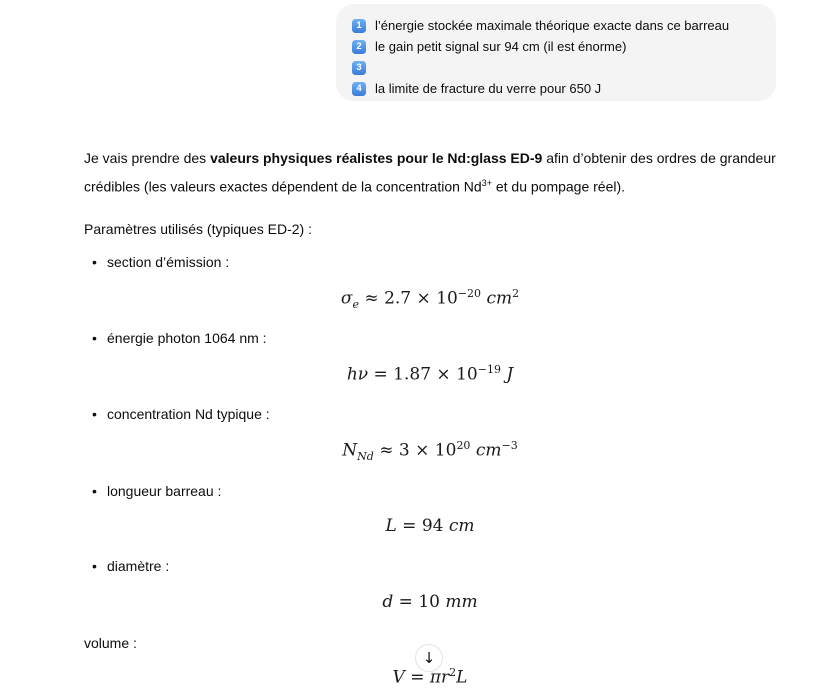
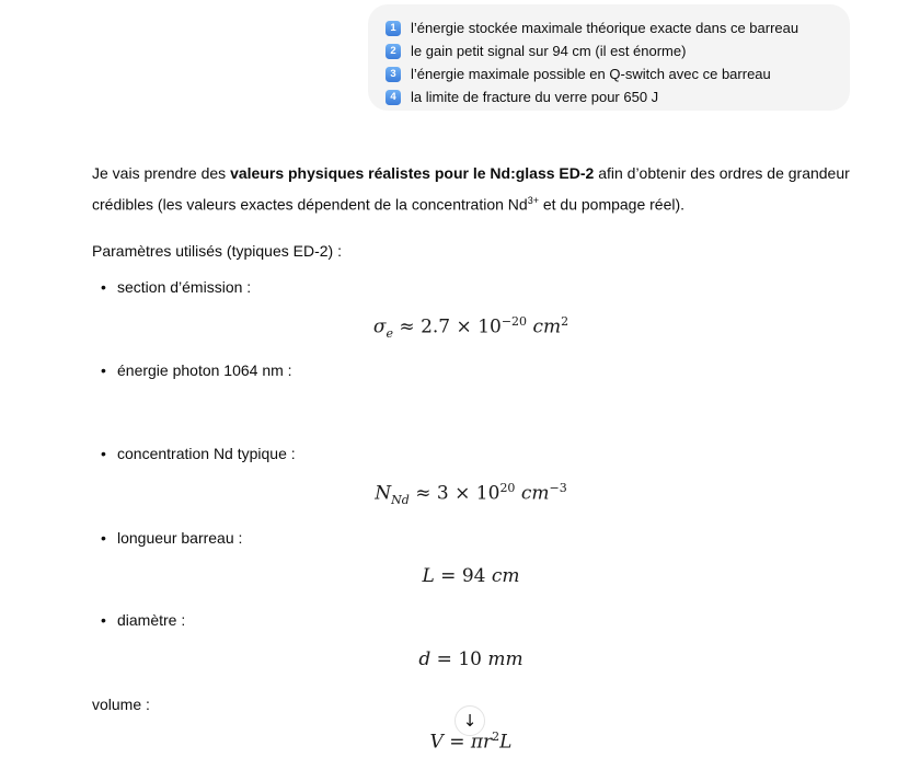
  1
  l’énergie stockée maximale théorique exacte dans ce barreau
  2
  le gain petit signal sur 94 cm (il est énorme)
  3
+ l’énergie maximale possible en Q-switch avec ce barreau
  4
  la limite de fracture du verre pour 650 J
- Je vais prendre des valeurs physiques réalistes pour le Nd:glass ED-9 afin d’obtenir des ordres de grandeur
+ Je vais prendre des valeurs physiques réalistes pour le Nd:glass ED-2 afin d’obtenir des ordres de grandeur
  crédibles (les valeurs exactes dépendent de la concentration Nd3+ et du pompage réel).
  Paramètres utilisés (typiques ED-2) :
  •
  section d’émission :
  σe ≈ 2.7 × 10−20 cm2
  •
  énergie photon 1064 nm :
- hν = 1.87 × 10−19 J
  •
  concentration Nd typique :
  NNd ≈ 3 × 1020 cm−3
  •
  longueur barreau :
  L = 94 cm
  •
  diamètre :
  d = 10 mm
  volume :
  V = πr2L
  ↓
